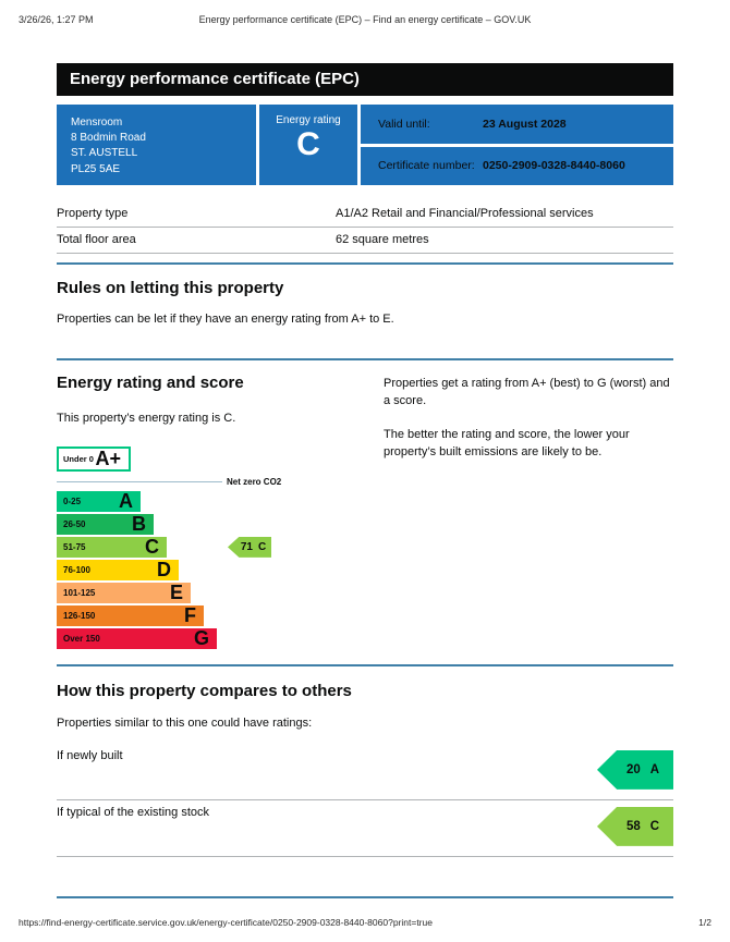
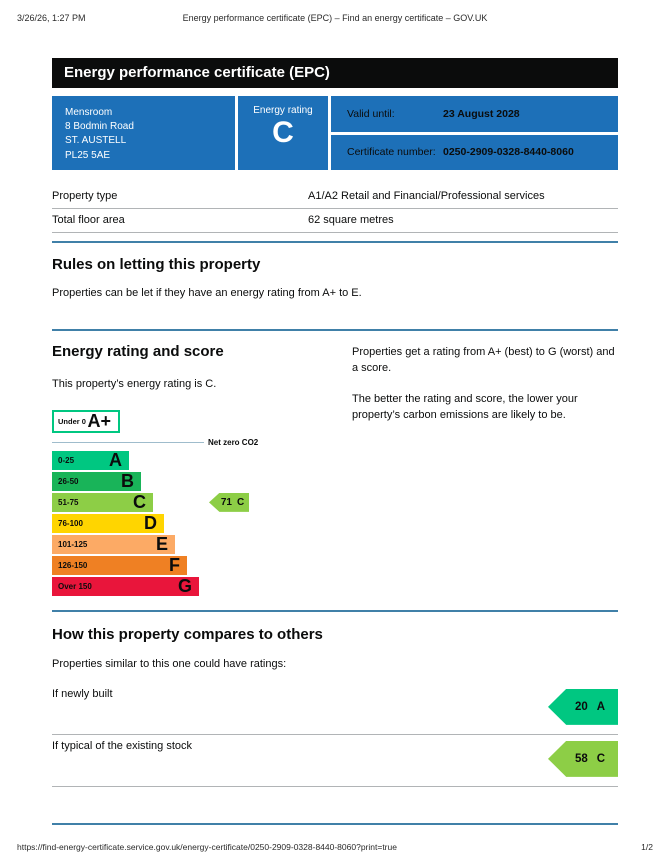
  3/26/26, 1:27 PM
  Energy performance certificate (EPC) – Find an energy certificate – GOV.UK
  Energy performance certificate (EPC)
  Mensroom
  8 Bodmin Road
  ST. AUSTELL
  PL25 5AE
  Energy rating
  C
  Valid until:
  23 August 2028
  Certificate number:
  0250-2909-0328-8440-8060
  Property type
  A1/A2 Retail and Financial/Professional services
  Total floor area
  62 square metres
  Rules on letting this property
  Properties can be let if they have an energy rating from A+ to E.
  Energy rating and score
  This property’s energy rating is C.
  Under 0
  A+
  Net zero CO2
  0-25
  A
  26-50
  B
  51-75
  C
  76-100
  D
  101-125
  E
  126-150
  F
  Over 150
  G
  71
  C
  Properties get a rating from A+ (best) to G (worst) and a score.
- The better the rating and score, the lower your property’s built emissions are likely to be.
+ The better the rating and score, the lower your property’s carbon emissions are likely to be.
  How this property compares to others
  Properties similar to this one could have ratings:
  If newly built
  20
  A
  If typical of the existing stock
  58
  C
  https://find-energy-certificate.service.gov.uk/energy-certificate/0250-2909-0328-8440-8060?print=true
  1/2
